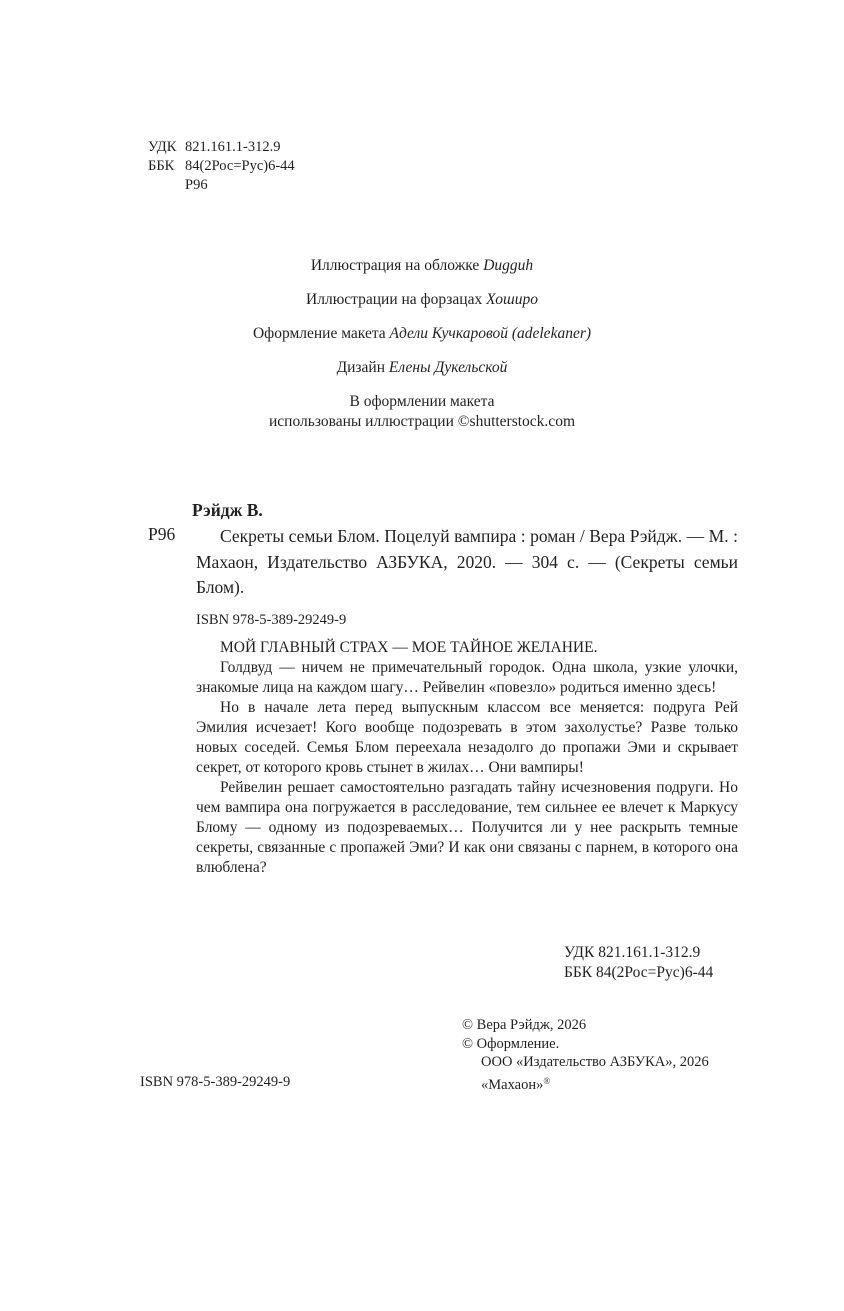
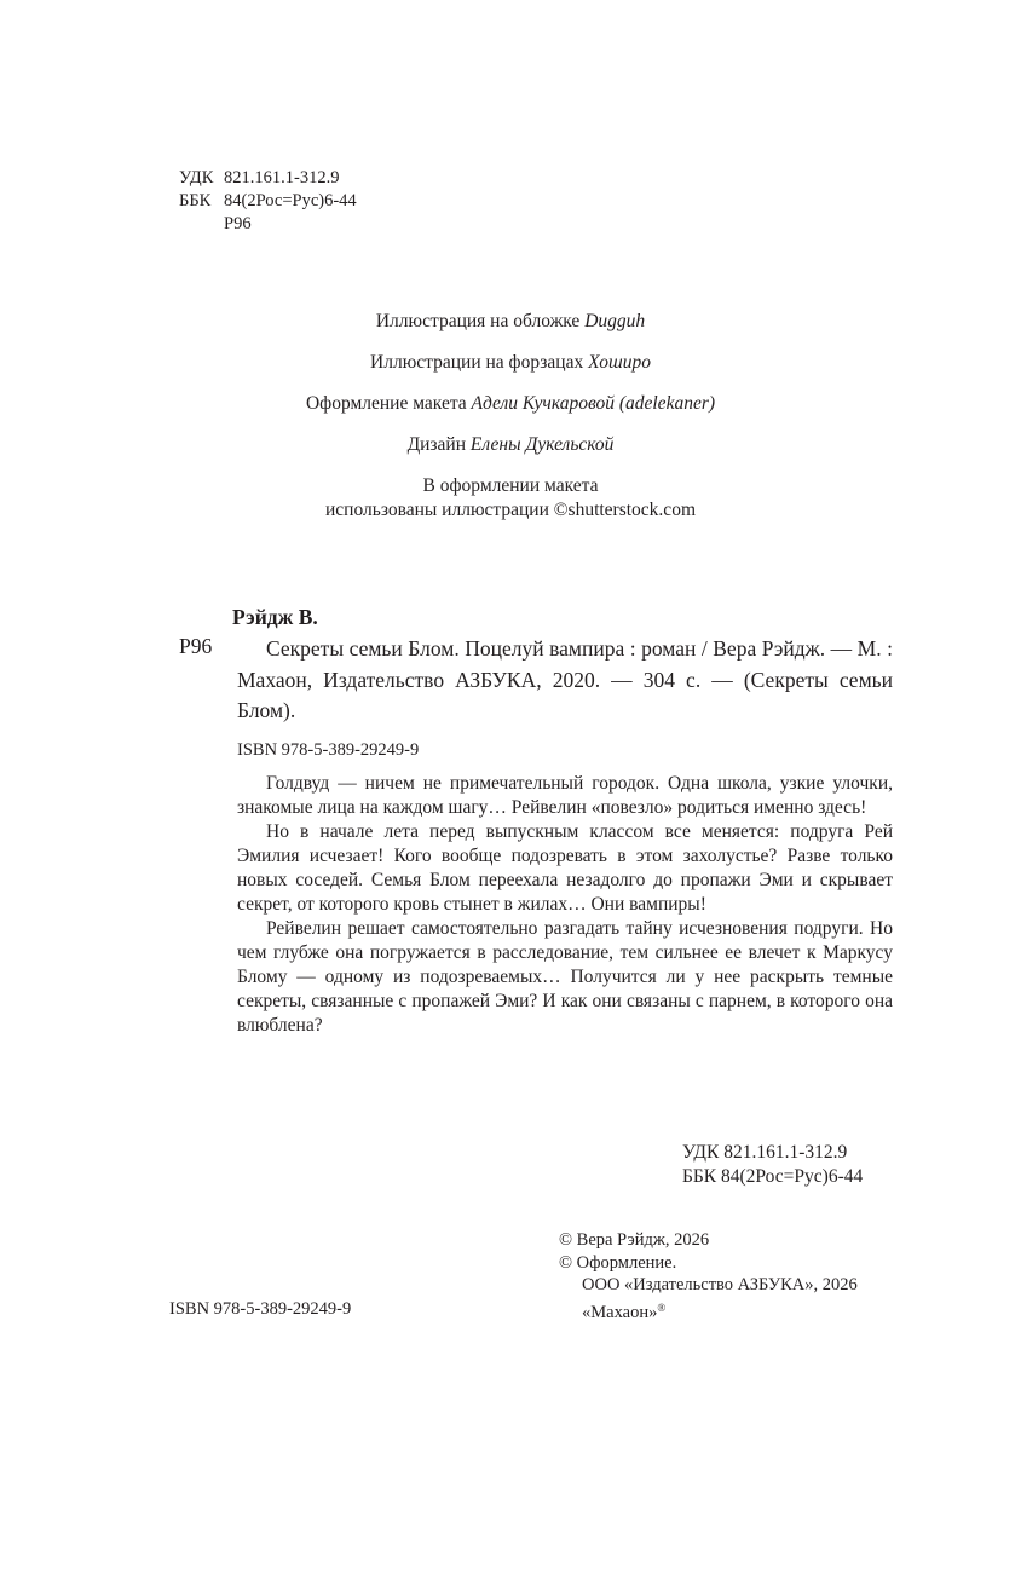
  УДК 821.161.1-312.9
  ББК 84(2Рос=Рус)6-44
  Р96
  Иллюстрация на обложке Dugguh
  Иллюстрации на форзацах Хоширо
  Оформление макета Адели Кучкаровой (adelekaner)
  Дизайн Елены Дукельской
  В оформлении макета
  использованы иллюстрации ©shutterstock.com
  Рэйдж В.
  Р96
  Секреты семьи Блом. Поцелуй вампира : роман / Вера Рэйдж. — М. : Махаон, Издательство АЗБУКА, 2020. — 304 с. — (Секреты семьи Блом).
  ISBN 978-5-389-29249-9
- МОЙ ГЛАВНЫЙ СТРАХ — МОЕ ТАЙНОЕ ЖЕЛАНИЕ.
  Голдвуд — ничем не примечательный городок. Одна школа, узкие улочки, знакомые лица на каждом шагу… Рейвелин «повезло» родиться именно здесь!
  Но в начале лета перед выпускным классом все меняется: подруга Рей Эмилия исчезает! Кого вообще подозревать в этом захолустье? Разве только новых соседей. Семья Блом переехала незадолго до пропажи Эми и скрывает секрет, от которого кровь стынет в жилах… Они вампиры!
- Рейвелин решает самостоятельно разгадать тайну исчезновения подруги. Но чем вампира она погружается в расследование, тем сильнее ее влечет к Маркусу Блому — одному из подозреваемых… Получится ли у нее раскрыть темные секреты, связанные с пропажей Эми? И как они связаны с парнем, в которого она влюблена?
+ Рейвелин решает самостоятельно разгадать тайну исчезновения подруги. Но чем глубже она погружается в расследование, тем сильнее ее влечет к Маркусу Блому — одному из подозреваемых… Получится ли у нее раскрыть темные секреты, связанные с пропажей Эми? И как они связаны с парнем, в которого она влюблена?
  УДК 821.161.1-312.9
  ББК 84(2Рос=Рус)6-44
  © Вера Рэйдж, 2026
  © Оформление.
  ООО «Издательство АЗБУКА», 2026
  «Махаон»®
  ISBN 978-5-389-29249-9
